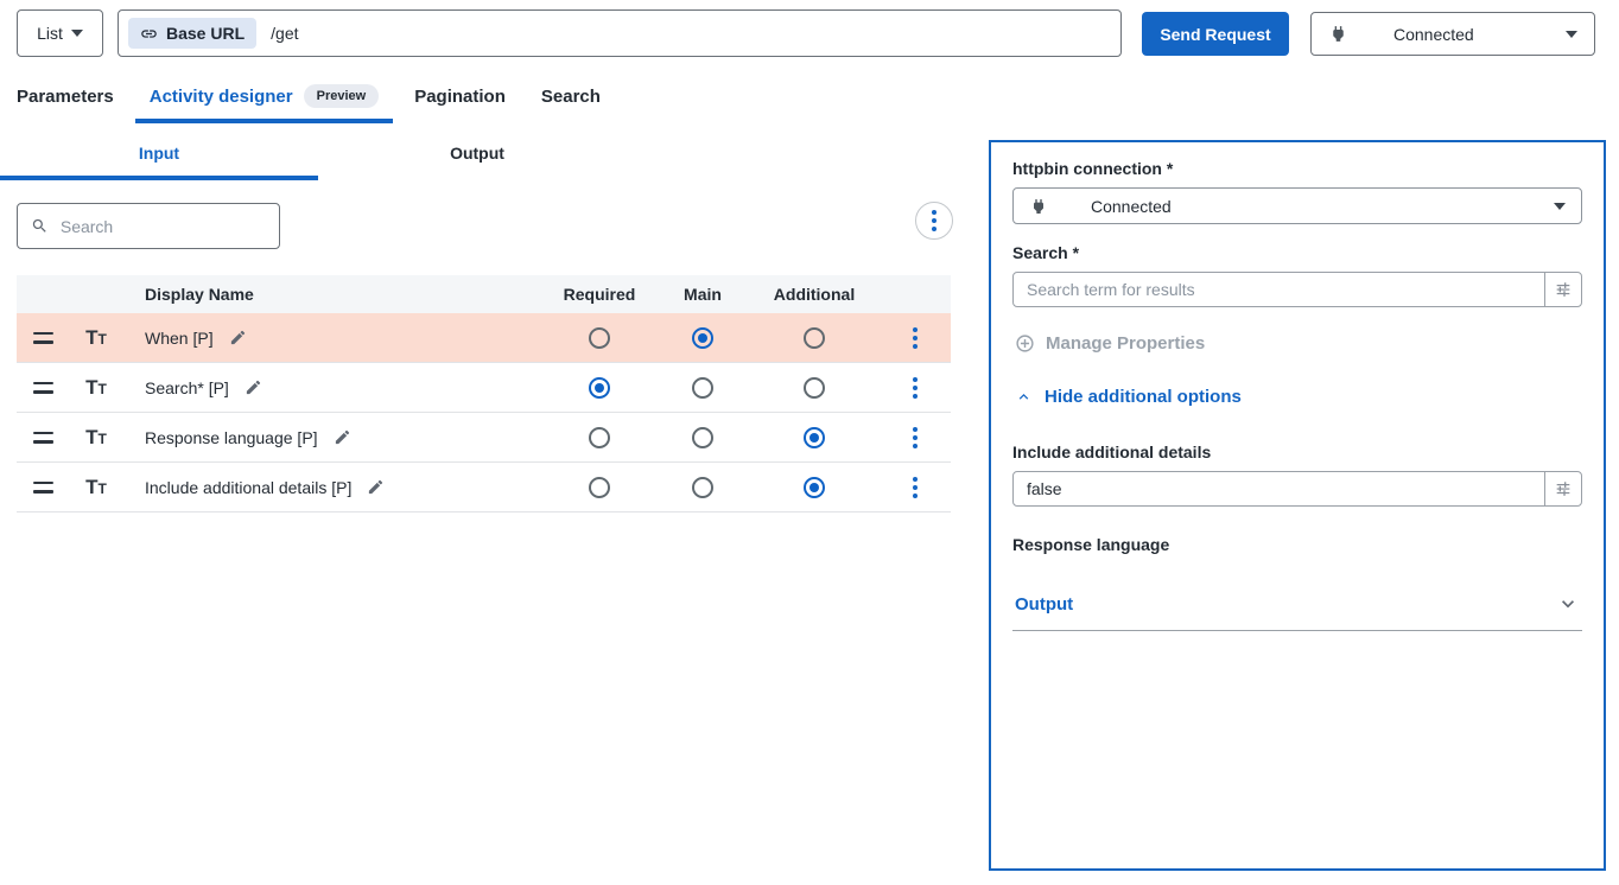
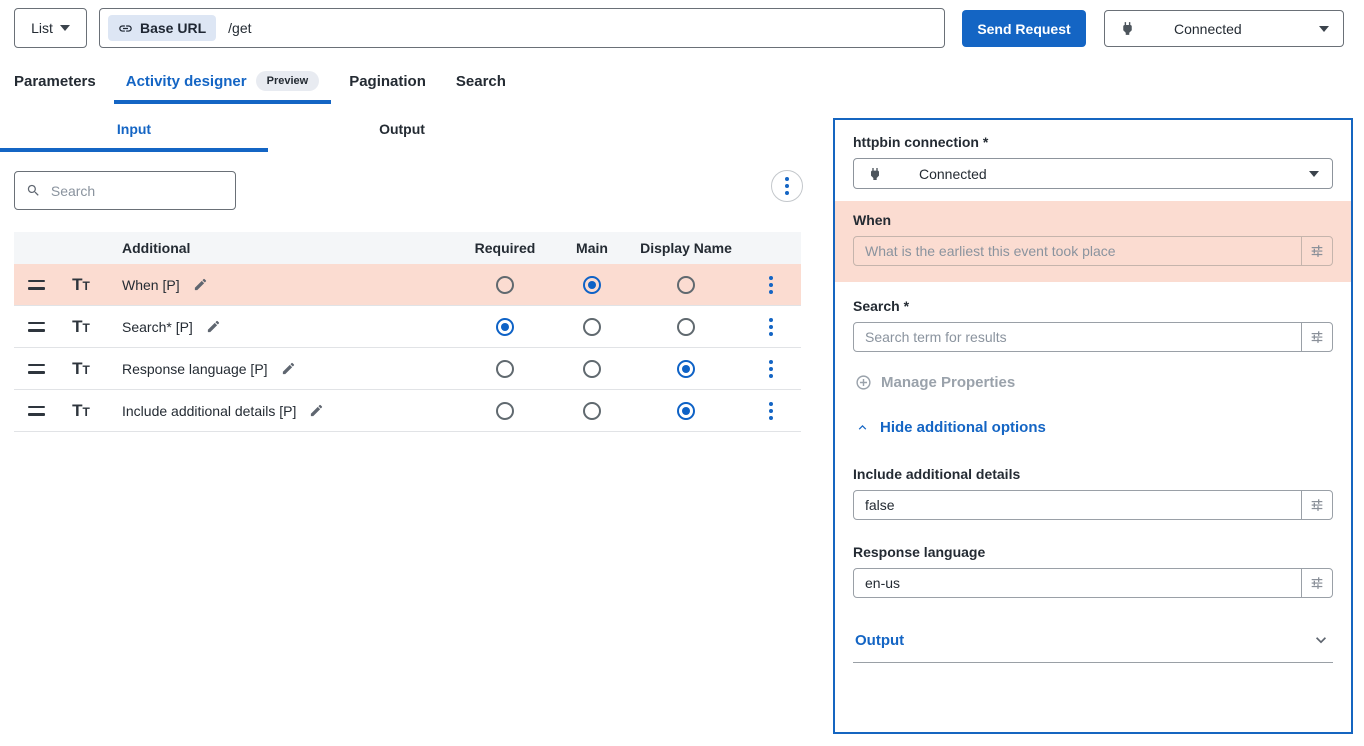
  List
  Base URL
  /get
  Send Request
  Connected
  Parameters
  Activity designer
  Preview
  Pagination
  Search
  Input
  Output
  Search
- Display Name
+ Additional
  Required
  Main
- Additional
+ Display Name
  TT
  When [P]
  TT
  Search* [P]
  TT
  Response language [P]
  TT
  Include additional details [P]
  httpbin connection *
  Connected
+ When
+ What is the earliest this event took place
  Search *
  Search term for results
  Manage Properties
  Hide additional options
  Include additional details
  false
  Response language
+ en-us
  Output
